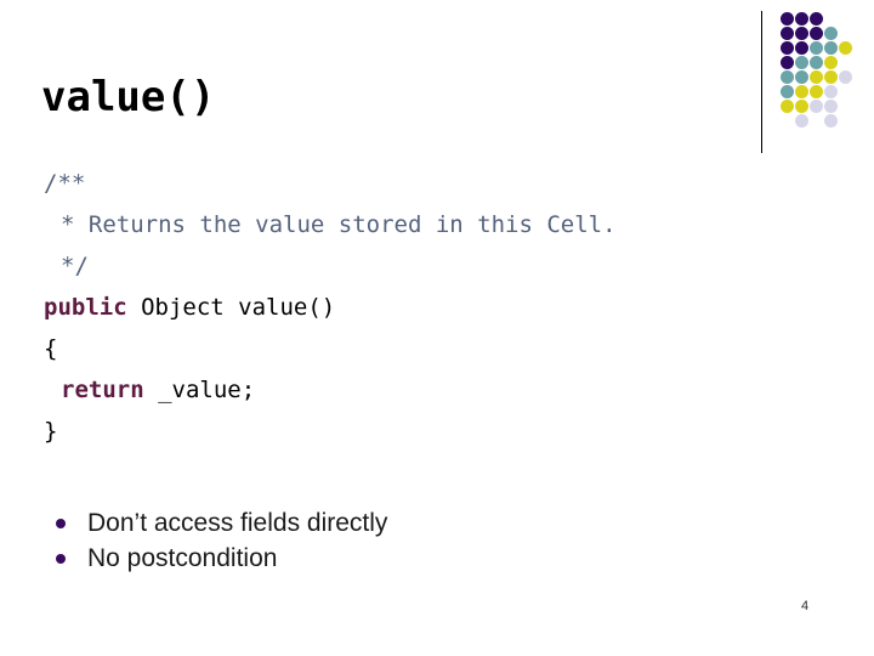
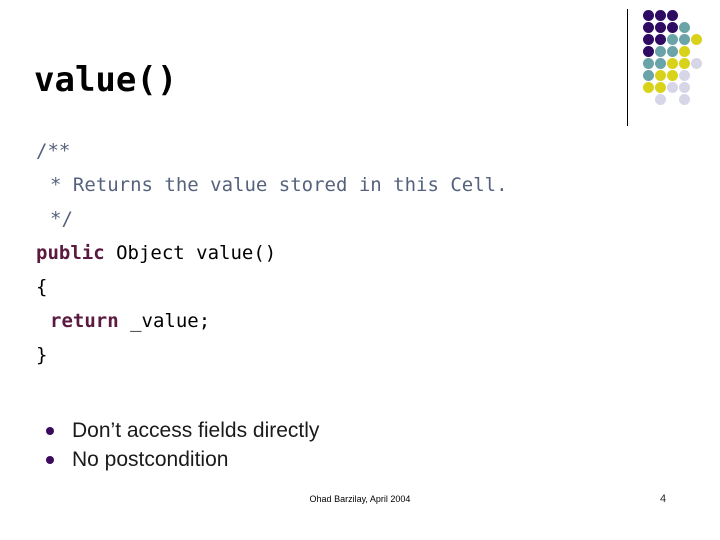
  value()
  /**
  * Returns the value stored in this Cell.
  */
  public Object value()
  {
  return _value;
  }
  Don’t access fields directly
  No postcondition
+ Ohad Barzilay, April 2004
  4
